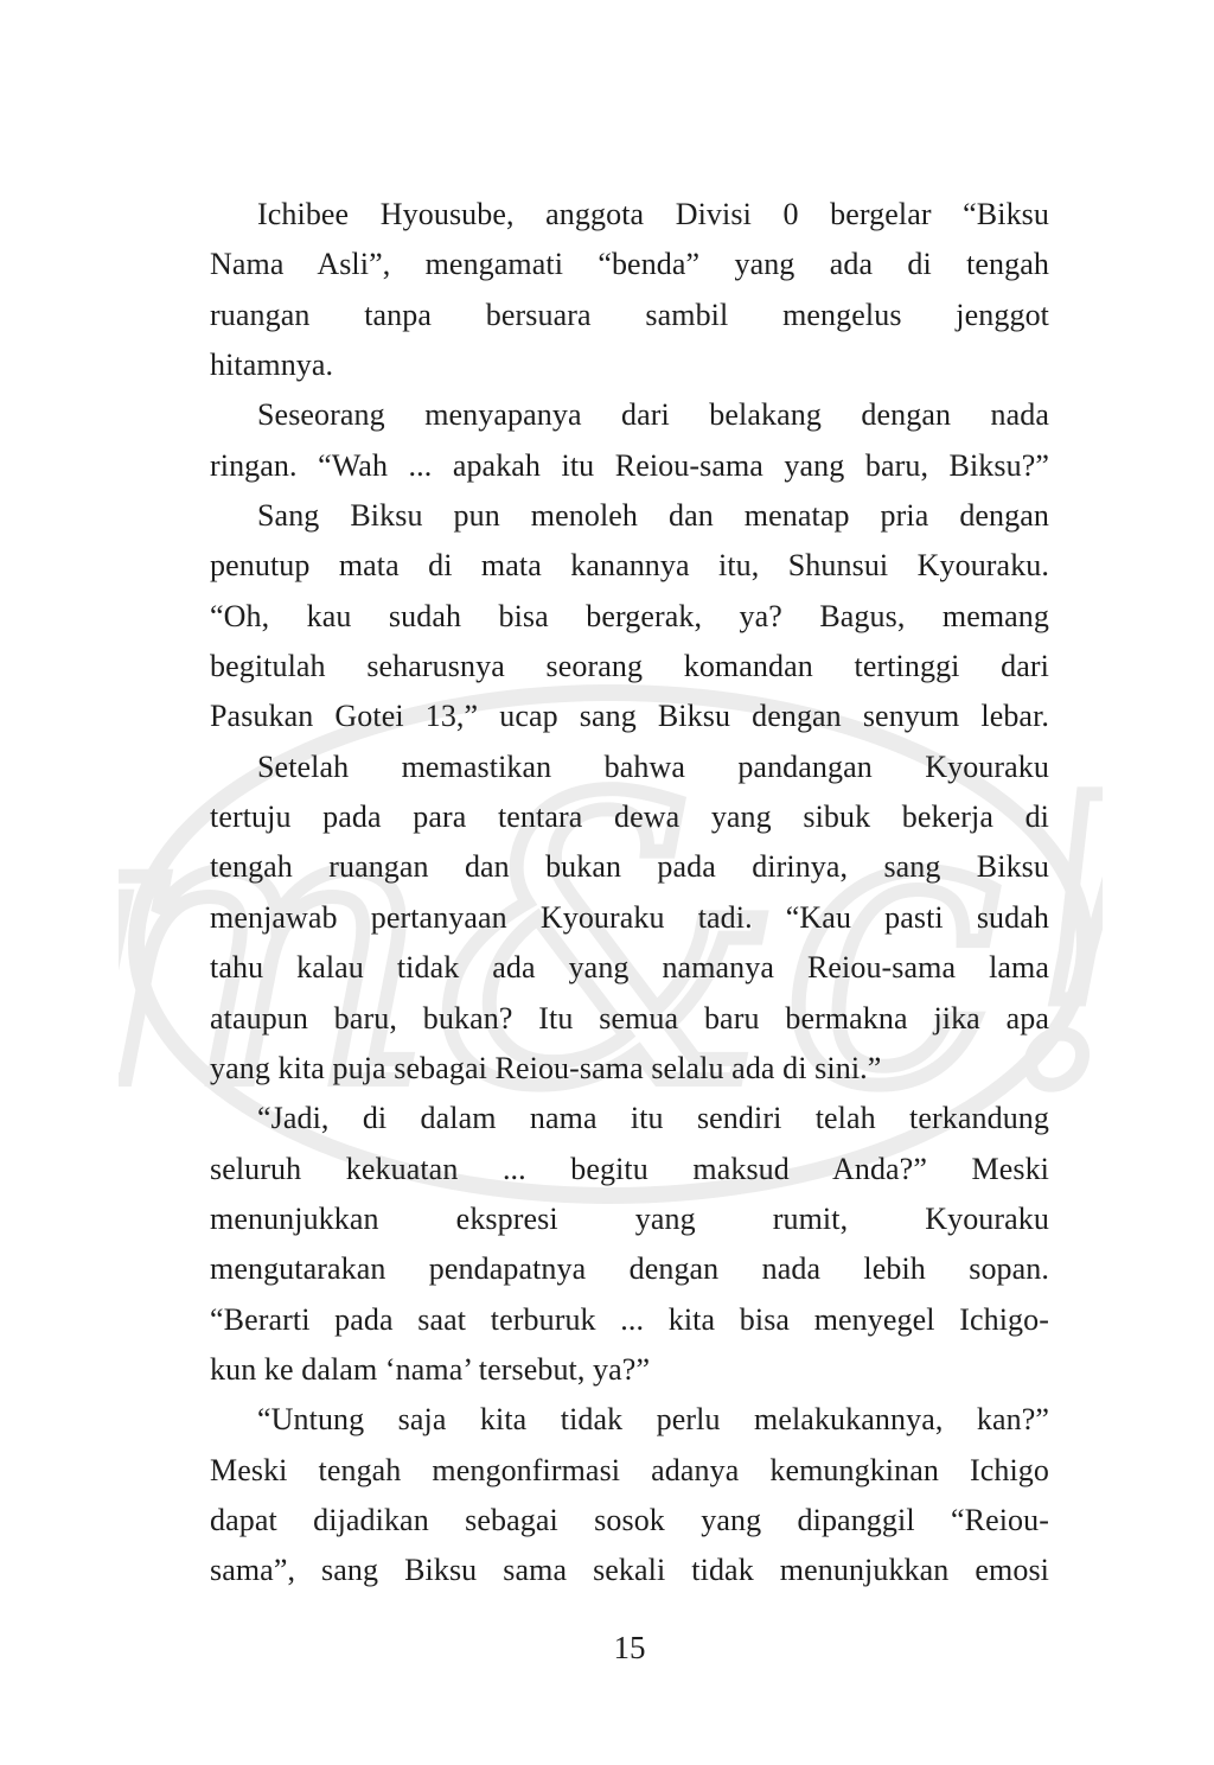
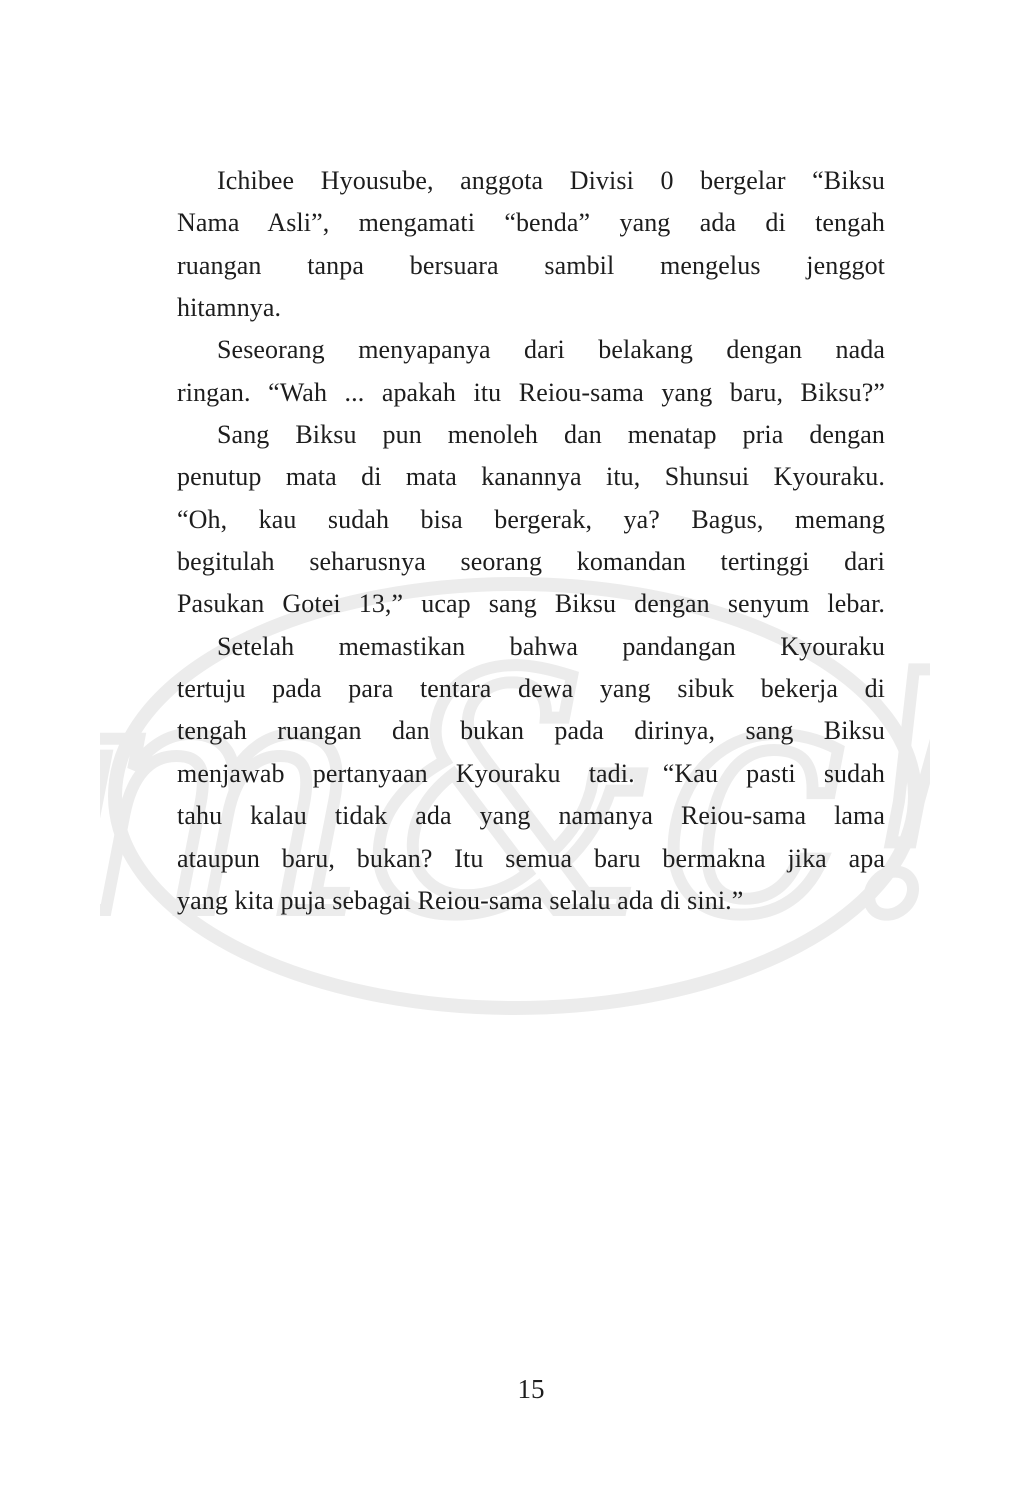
  m&c!
  Ichibee Hyousube, anggota Divisi 0 bergelar “Biksu
  Nama Asli”, mengamati “benda” yang ada di tengah
  ruangan tanpa bersuara sambil mengelus jenggot
  hitamnya.
  Seseorang menyapanya dari belakang dengan nada
  ringan. “Wah ... apakah itu Reiou-sama yang baru, Biksu?”
  Sang Biksu pun menoleh dan menatap pria dengan
  penutup mata di mata kanannya itu, Shunsui Kyouraku.
  “Oh, kau sudah bisa bergerak, ya? Bagus, memang
  begitulah seharusnya seorang komandan tertinggi dari
  Pasukan Gotei 13,” ucap sang Biksu dengan senyum lebar.
  Setelah memastikan bahwa pandangan Kyouraku
  tertuju pada para tentara dewa yang sibuk bekerja di
  tengah ruangan dan bukan pada dirinya, sang Biksu
  menjawab pertanyaan Kyouraku tadi. “Kau pasti sudah
  tahu kalau tidak ada yang namanya Reiou-sama lama
  ataupun baru, bukan? Itu semua baru bermakna jika apa
  yang kita puja sebagai Reiou-sama selalu ada di sini.”
- “Jadi, di dalam nama itu sendiri telah terkandung
- seluruh kekuatan ... begitu maksud Anda?” Meski
- menunjukkan ekspresi yang rumit, Kyouraku
- mengutarakan pendapatnya dengan nada lebih sopan.
- “Berarti pada saat terburuk ... kita bisa menyegel Ichigo-
- kun ke dalam ‘nama’ tersebut, ya?”
- “Untung saja kita tidak perlu melakukannya, kan?”
- Meski tengah mengonfirmasi adanya kemungkinan Ichigo
- dapat dijadikan sebagai sosok yang dipanggil “Reiou-
- sama”, sang Biksu sama sekali tidak menunjukkan emosi
  15
